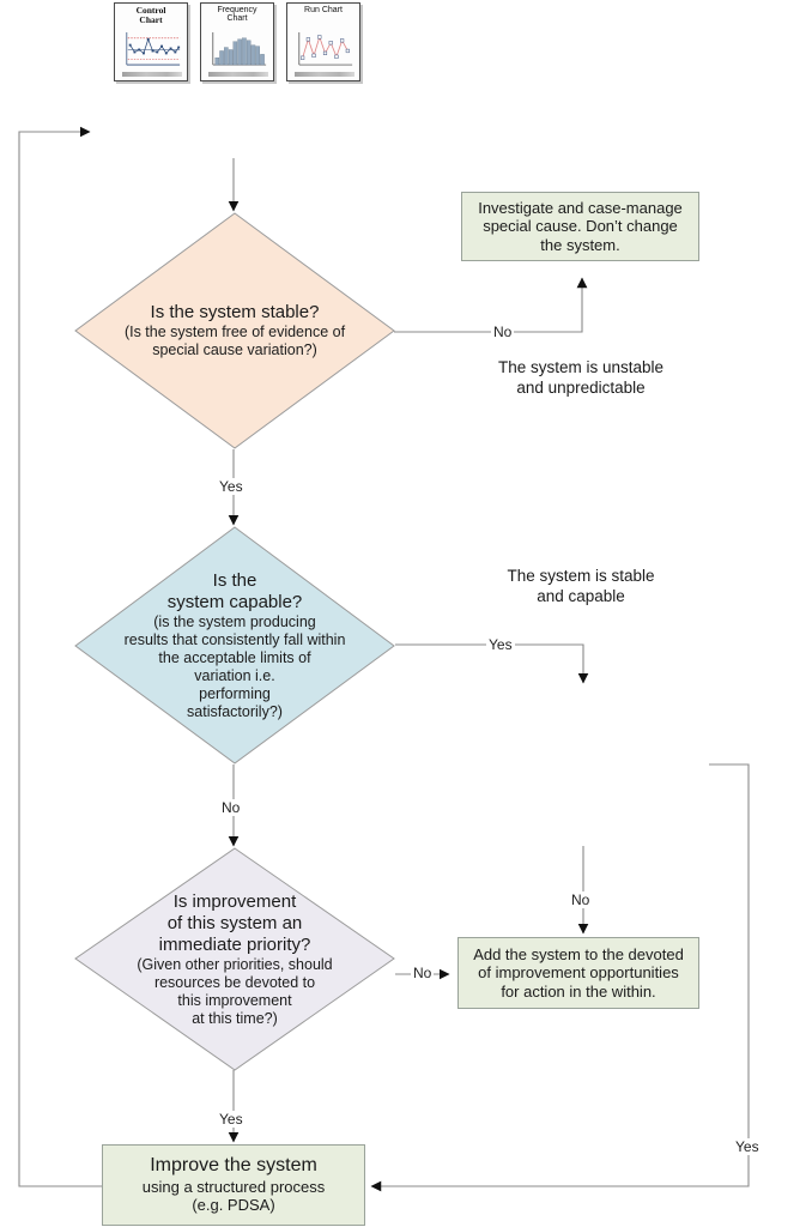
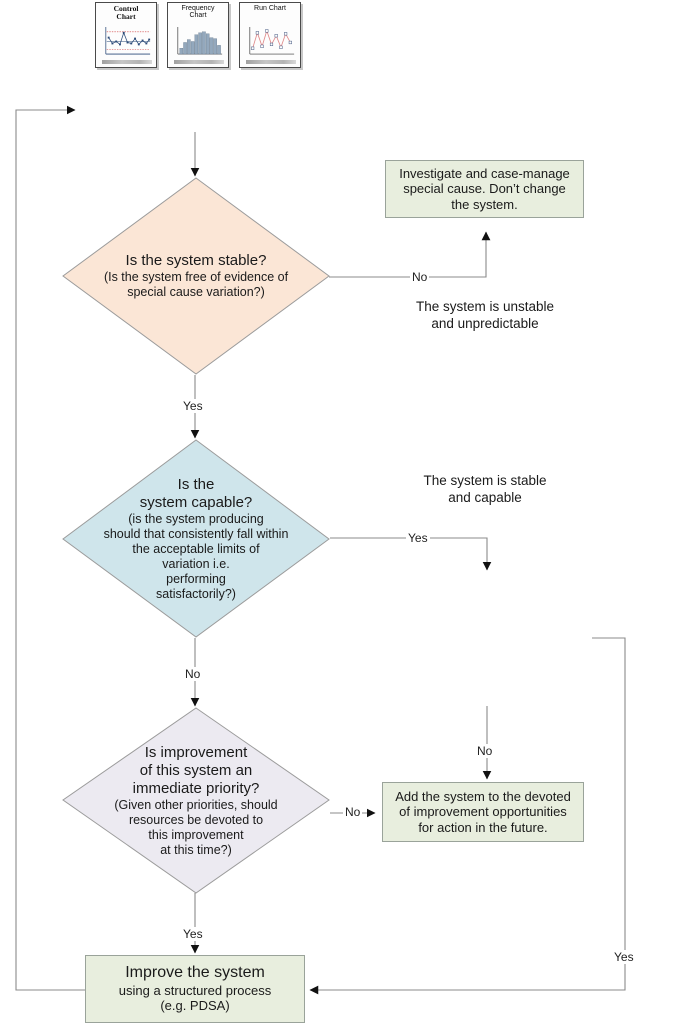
  Control
  Chart
  Investigate and case-manage
  special cause. Don’t change
  the system.
  Add the system to the devoted
  of improvement opportunities
- for action in the within.
+ for action in the future.
  Improve the system
  using a structured process
  (e.g. PDSA)
  Is the system stable?
  (Is the system free of evidence of
  special cause variation?)
  Is the
  system capable?
  (is the system producing
- results that consistently fall within
+ should that consistently fall within
  the acceptable limits of
  variation i.e.
  performing
  satisfactorily?)
  Is improvement
  of this system an
  immediate priority?
  (Given other priorities, should
  resources be devoted to
  this improvement
  at this time?)
  No
  Yes
  Yes
  No
  No
  No
  Yes
  Yes
  The system is unstable
  and unpredictable
  The system is stable
  and capable
